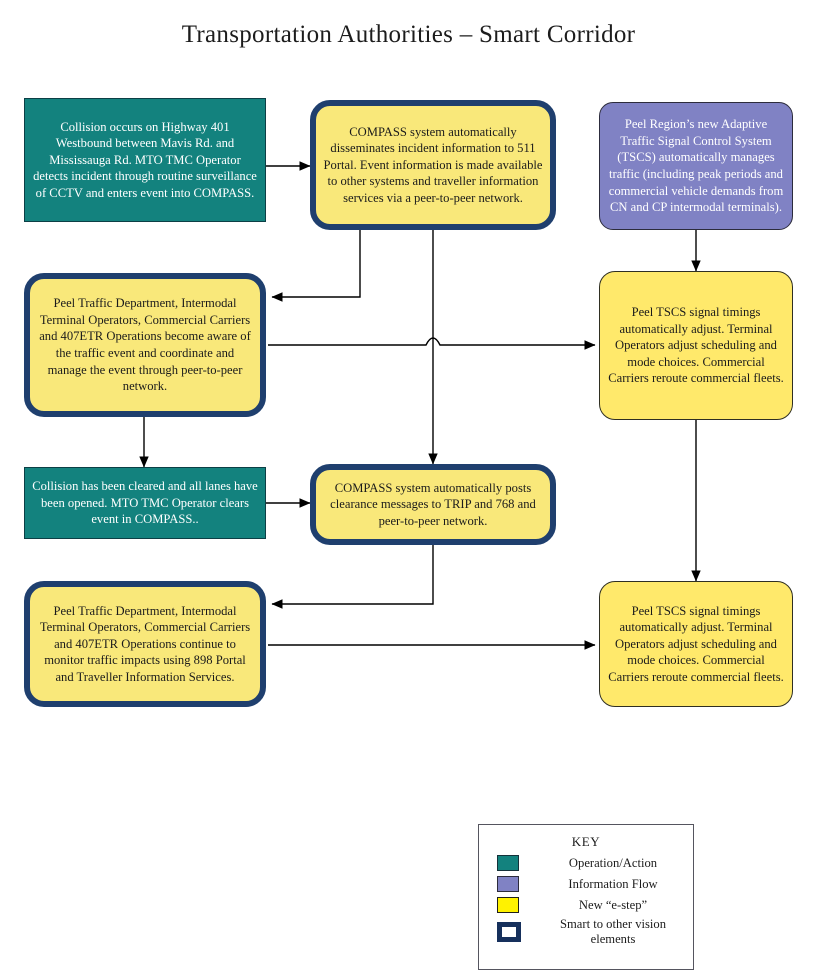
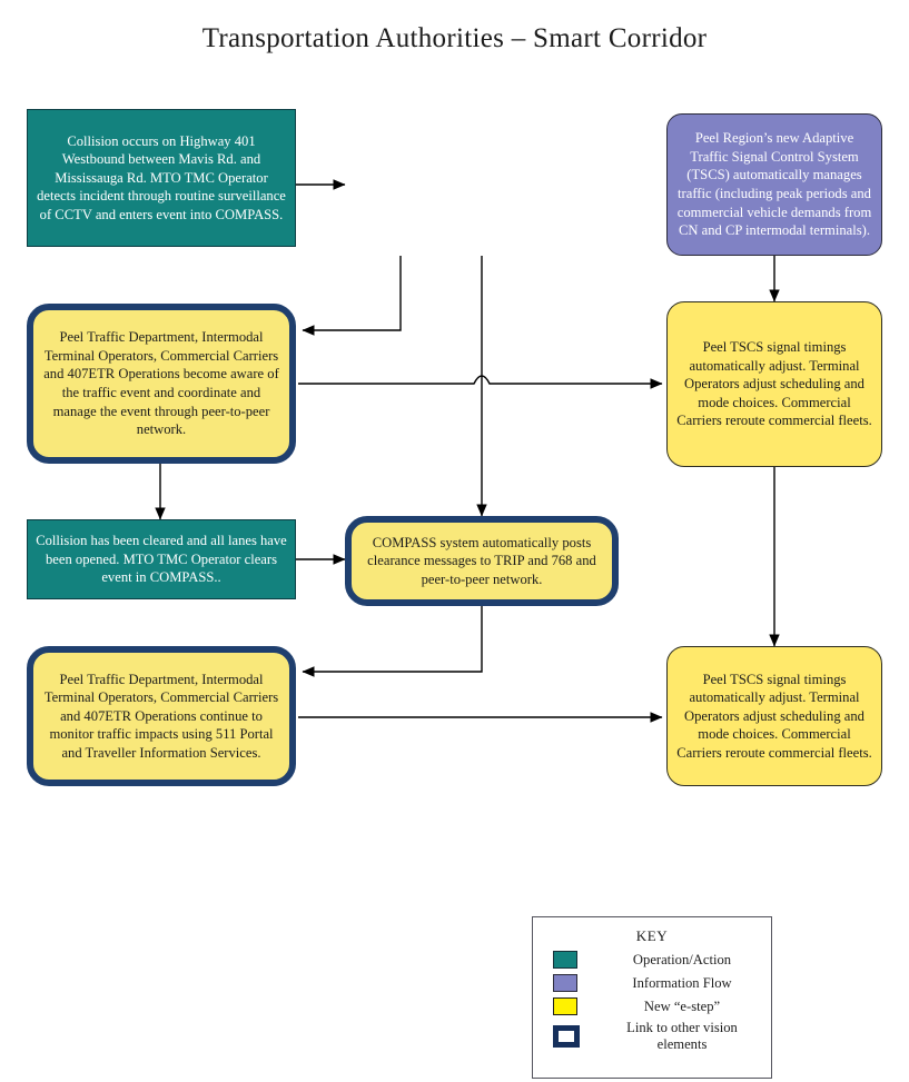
  Transportation Authorities – Smart Corridor
  Collision occurs on Highway 401 Westbound between Mavis Rd. and Mississauga Rd. MTO TMC Operator detects incident through routine surveillance of CCTV and enters event into COMPASS.
- COMPASS system automatically disseminates incident information to 511 Portal. Event information is made available to other systems and traveller information services via a peer-to-peer network.
  Peel Region’s new Adaptive Traffic Signal Control System (TSCS) automatically manages traffic (including peak periods and commercial vehicle demands from CN and CP intermodal terminals).
  Peel Traffic Department, Intermodal Terminal Operators, Commercial Carriers and 407ETR Operations become aware of the traffic event and coordinate and manage the event through peer-to-peer network.
  Peel TSCS signal timings automatically adjust. Terminal Operators adjust scheduling and mode choices. Commercial Carriers reroute commercial fleets.
  Collision has been cleared and all lanes have been opened. MTO TMC Operator clears event in COMPASS..
  COMPASS system automatically posts clearance messages to TRIP and 768 and peer-to-peer network.
- Peel Traffic Department, Intermodal Terminal Operators, Commercial Carriers and 407ETR Operations continue to monitor traffic impacts using 898 Portal and Traveller Information Services.
+ Peel Traffic Department, Intermodal Terminal Operators, Commercial Carriers and 407ETR Operations continue to monitor traffic impacts using 511 Portal and Traveller Information Services.
  Peel TSCS signal timings automatically adjust. Terminal Operators adjust scheduling and mode choices. Commercial Carriers reroute commercial fleets.
  KEY
  Operation/Action
  Information Flow
  New “e-step”
- Smart to other vision elements
+ Link to other vision elements
